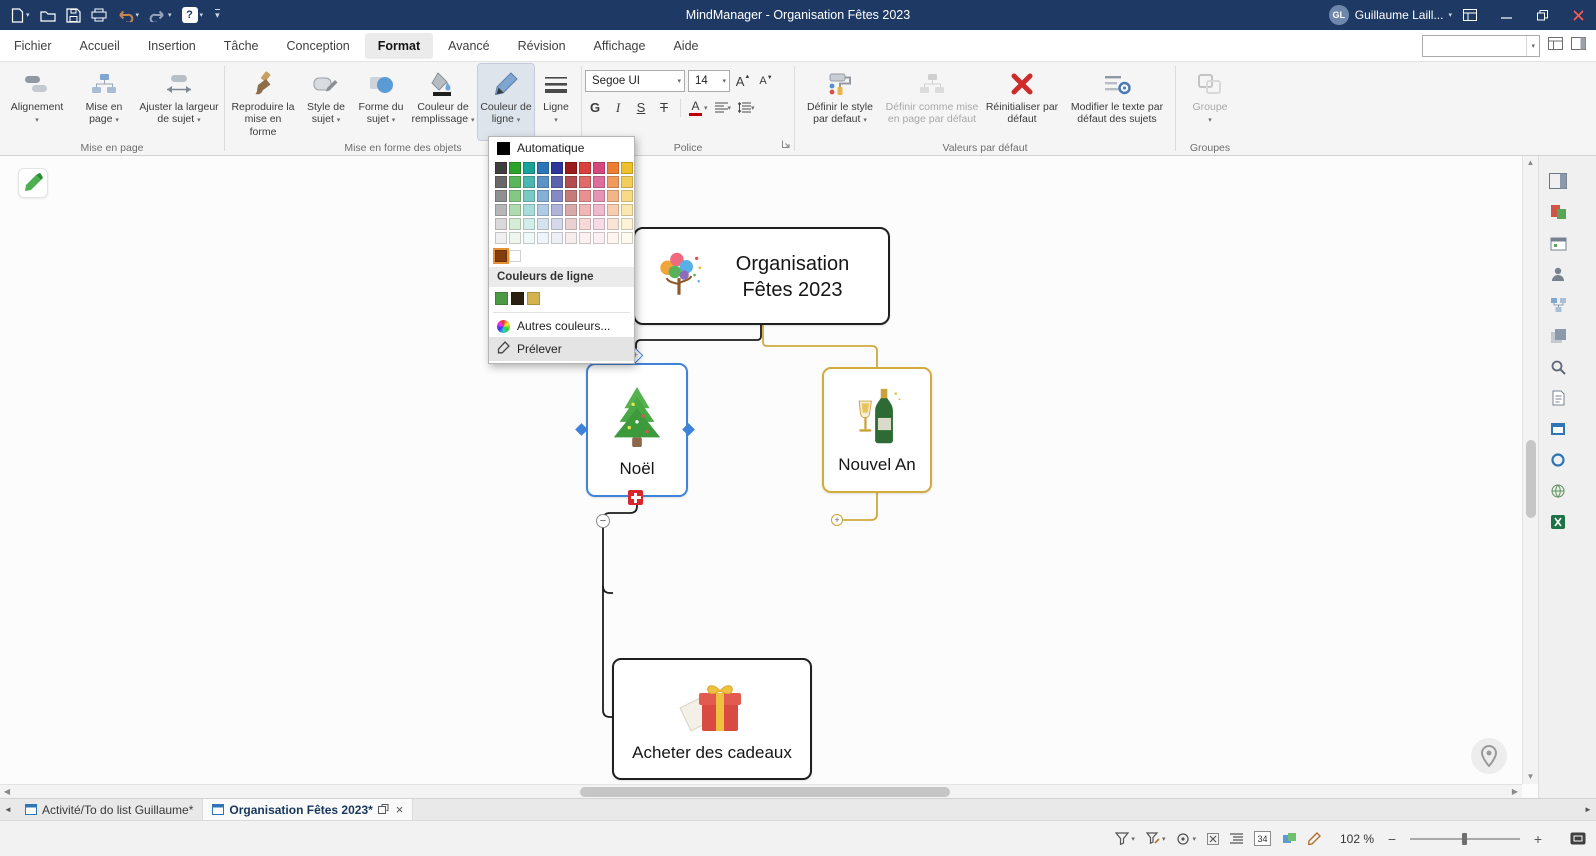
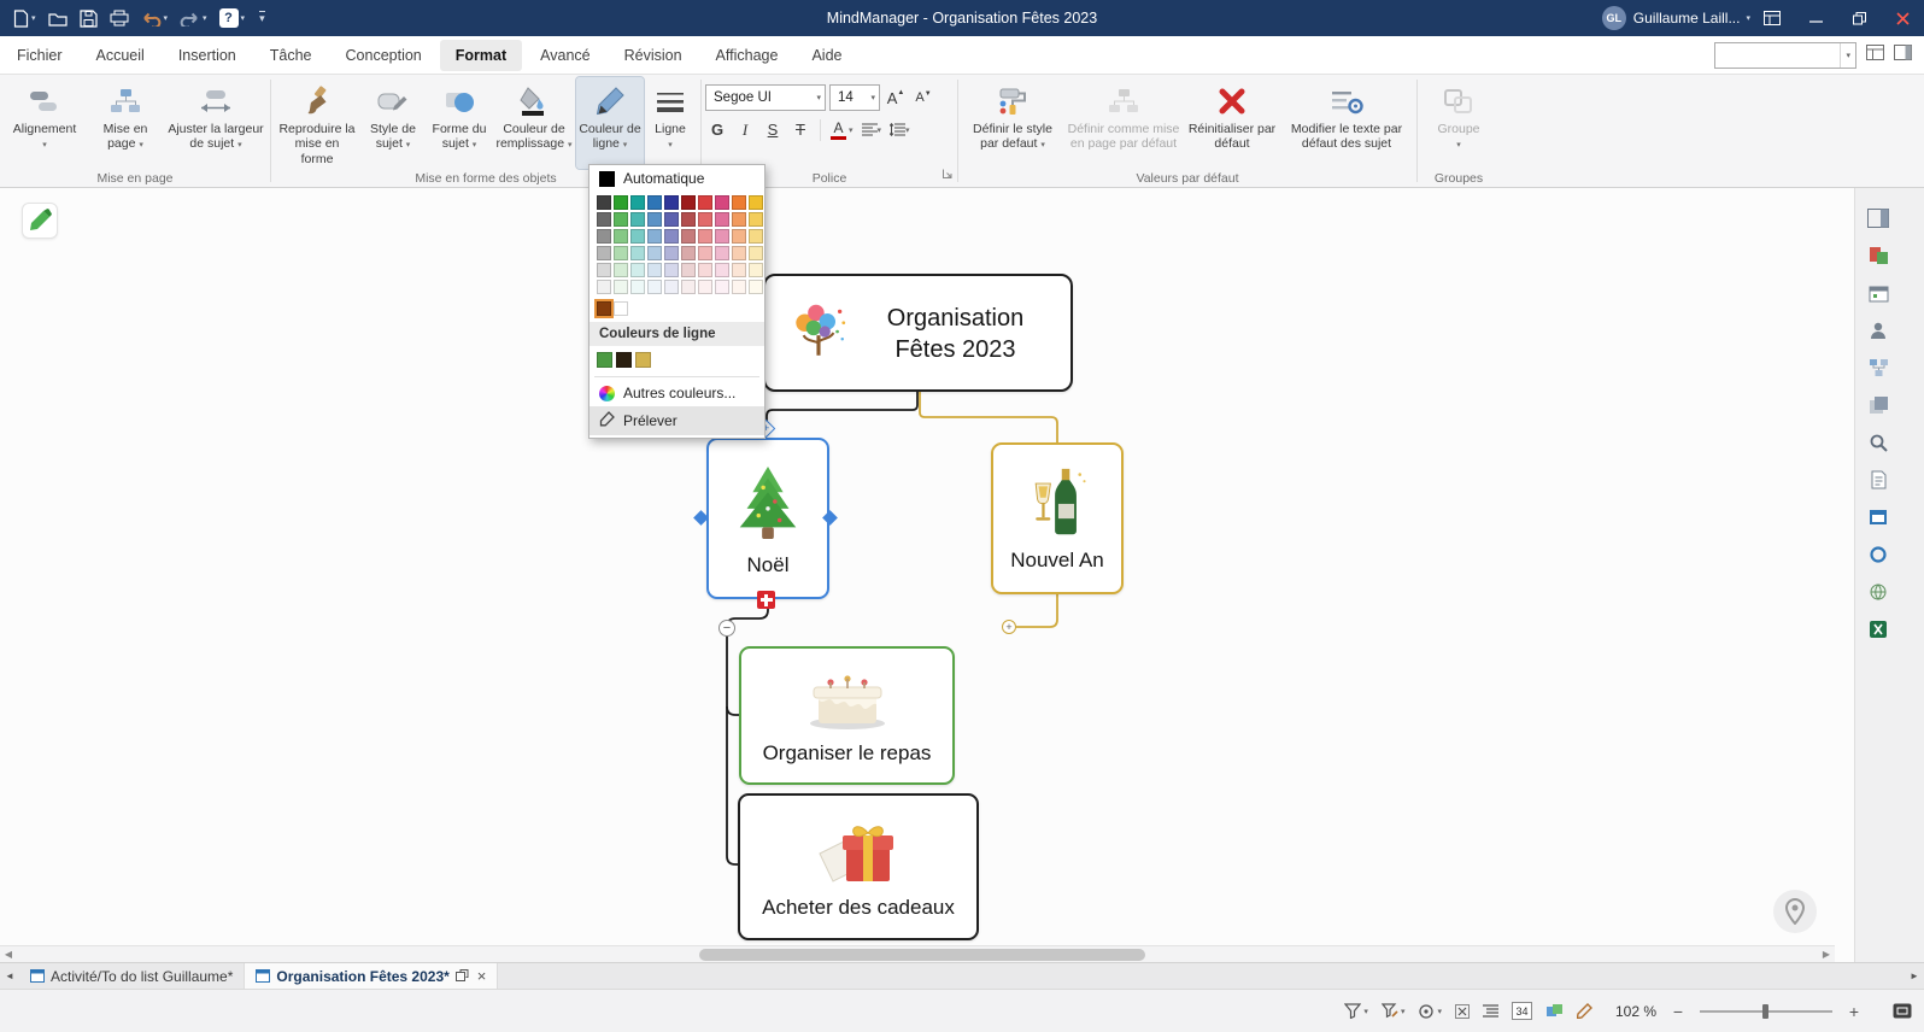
  ?
  ▾
  MindManager - Organisation Fêtes 2023
  GL
  Guillaume Laill...
  Fichier
  Accueil
  Insertion
  Tâche
  Conception
  Format
  Avancé
  Révision
  Affichage
  Aide
  Alignement
  Mise en page
  Ajuster la largeur de sujet
  Mise en page
  Reproduire la mise en forme
  Style de sujet
  Forme du sujet
  Couleur de remplissage
  Couleur de ligne
  Ligne
  Mise en forme des objets
  Segoe UI
  14
  A
  A
  G
  I
  S
  T
  A
  Police
  Définir le style par defaut
  Définir comme mise en page par défaut
  Réinitialiser par défaut
- Modifier le texte par défaut des sujets
+ Modifier le texte par défaut des sujet
  Valeurs par défaut
  Groupe
  Groupes
  Automatique
  Couleurs de ligne
  Autres couleurs...
  Prélever
  Organisation Fêtes 2023
  Noël
  −
  Nouvel An
  +
+ Organiser le repas
  Acheter des cadeaux
- ▲
- ▼
  ◀
  ▶
  ◄
  Activité/To do list Guillaume*
  Organisation Fêtes 2023*
  ×
  ►
  34
  102 %
  −
  +
